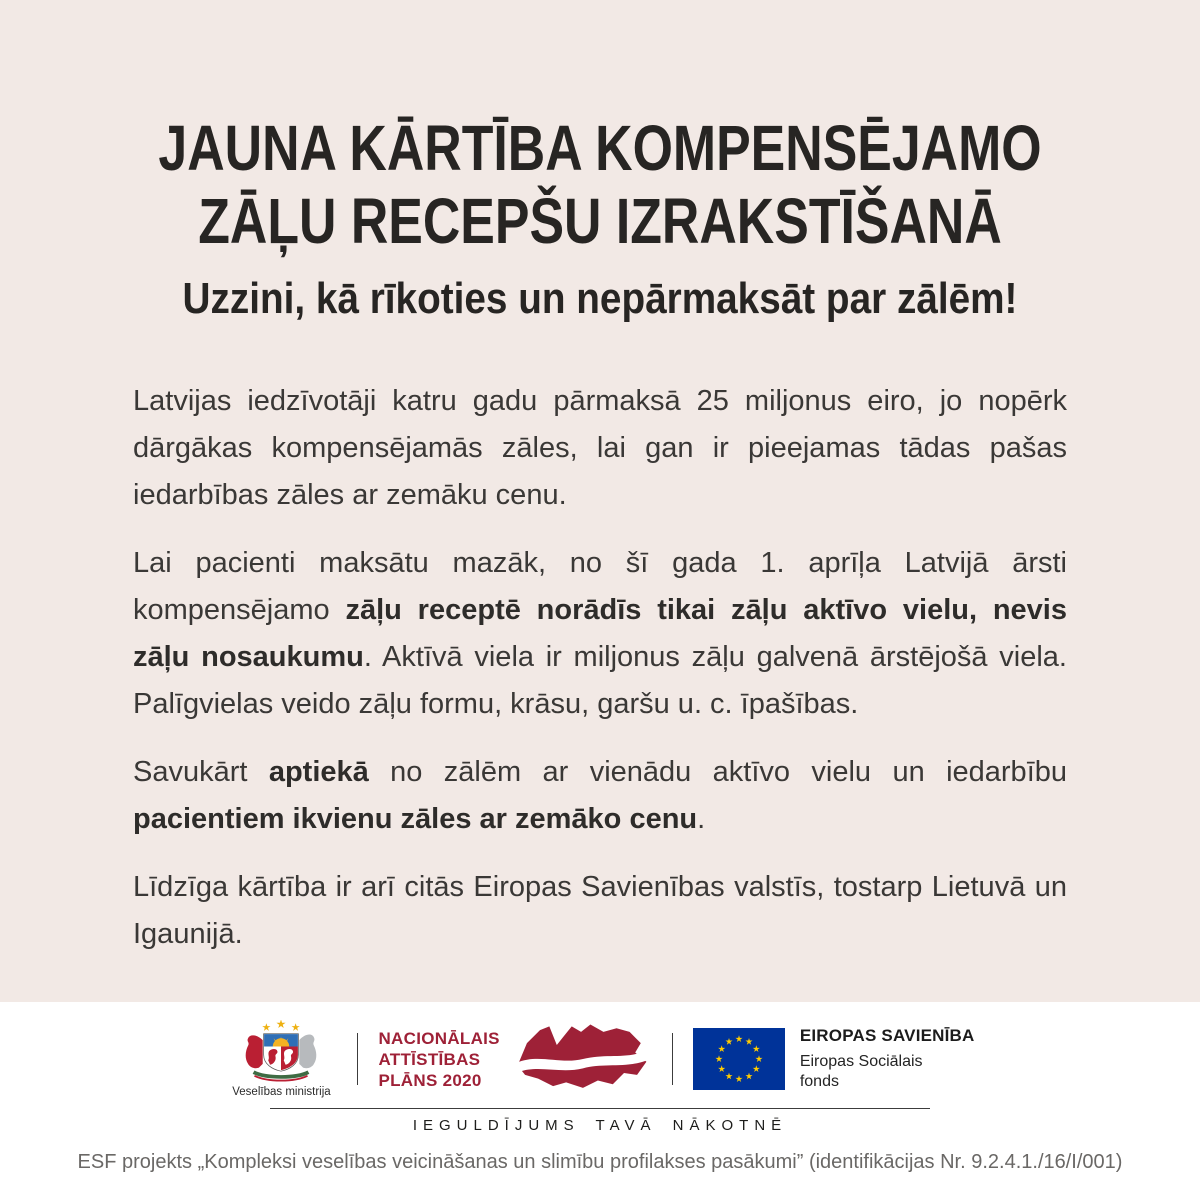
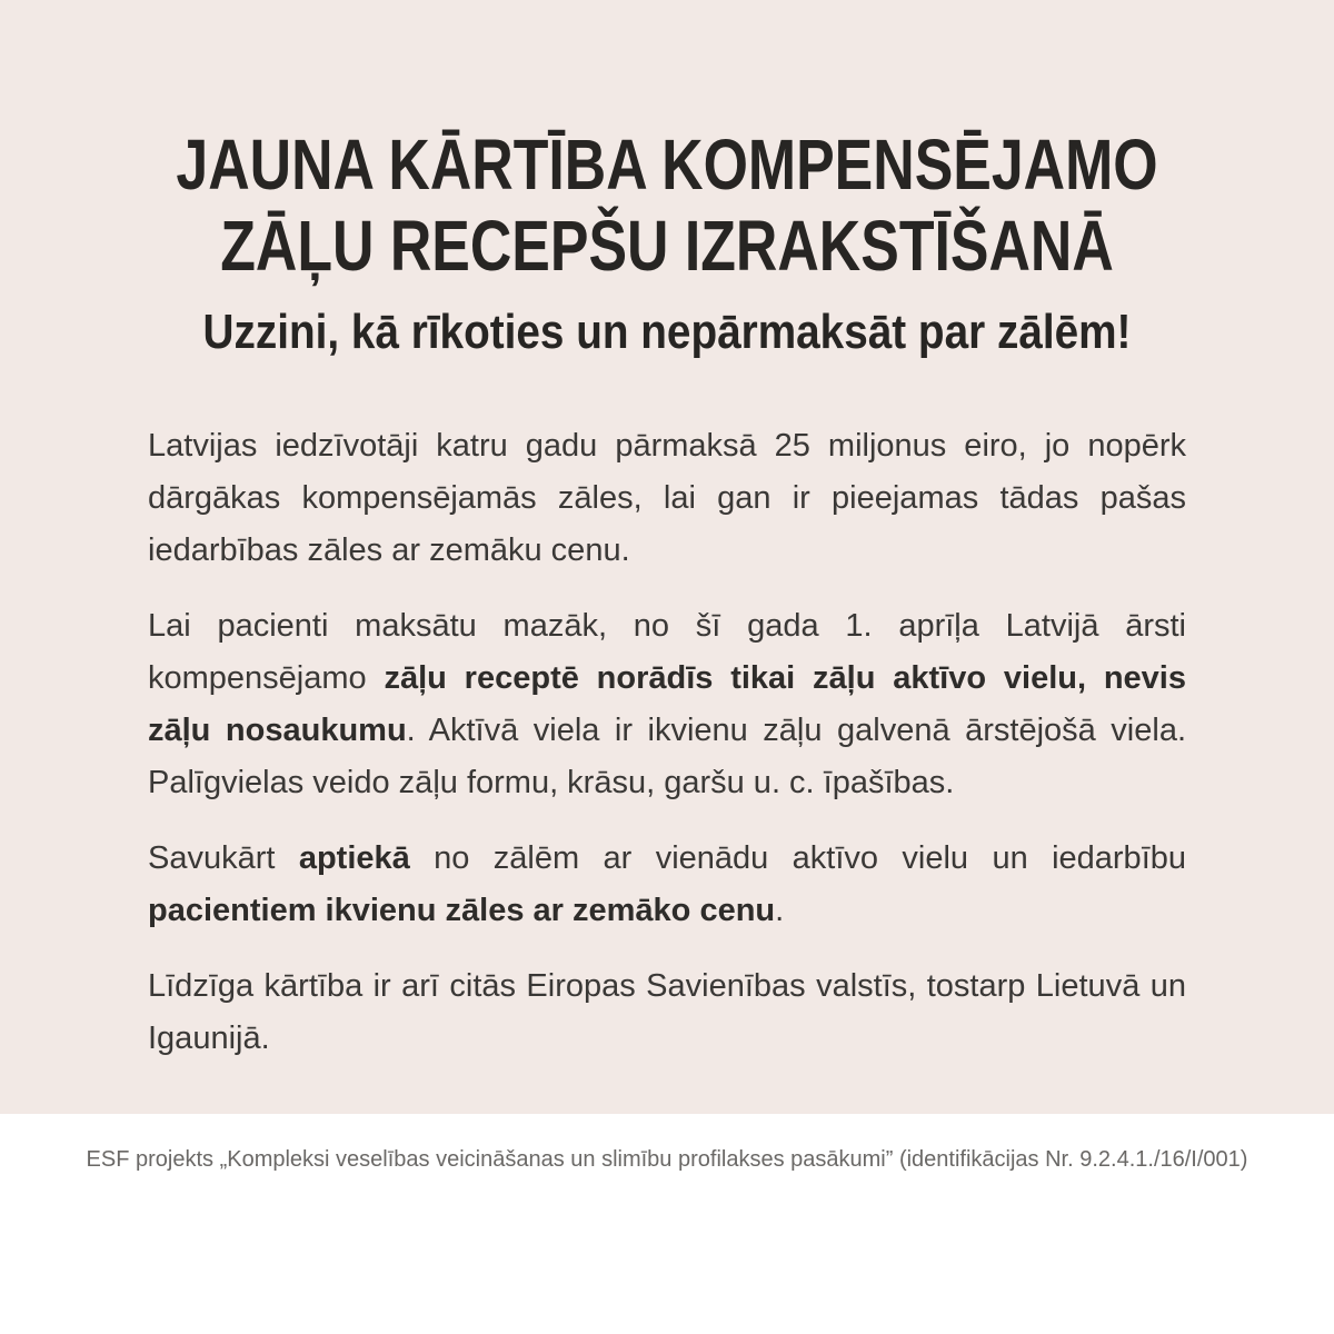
  JAUNA KĀRTĪBA KOMPENSĒJAMO
  ZĀĻU RECEPŠU IZRAKSTĪŠANĀ
  Uzzini, kā rīkoties un nepārmaksāt par zālēm!
  Latvijas iedzīvotāji katru gadu pārmaksā 25 miljonus eiro, jo nopērk dārgākas kompensējamās zāles, lai gan ir pieejamas tādas pašas iedarbības zāles ar zemāku cenu.
- Lai pacienti maksātu mazāk, no šī gada 1. aprīļa Latvijā ārsti kompensējamo zāļu receptē norādīs tikai zāļu aktīvo vielu, nevis zāļu nosaukumu. Aktīvā viela ir miljonus zāļu galvenā ārstējošā viela. Palīgvielas veido zāļu formu, krāsu, garšu u. c. īpašības.
+ Lai pacienti maksātu mazāk, no šī gada 1. aprīļa Latvijā ārsti kompensējamo zāļu receptē norādīs tikai zāļu aktīvo vielu, nevis zāļu nosaukumu. Aktīvā viela ir ikvienu zāļu galvenā ārstējošā viela. Palīgvielas veido zāļu formu, krāsu, garšu u. c. īpašības.
  Savukārt aptiekā no zālēm ar vienādu aktīvo vielu un iedarbību pacientiem ikvienu zāles ar zemāko cenu.
  Līdzīga kārtība ir arī citās Eiropas Savienības valstīs, tostarp Lietuvā un Igaunijā.
- Veselības ministrija
- NACIONĀLAIS
- ATTĪSTĪBAS
- PLĀNS 2020
- EIROPAS SAVIENĪBA
- Eiropas Sociālais
- fonds
- IEGULDĪJUMS TAVĀ NĀKOTNĒ
  ESF projekts „Kompleksi veselības veicināšanas un slimību profilakses pasākumi” (identifikācijas Nr. 9.2.4.1./16/I/001)
